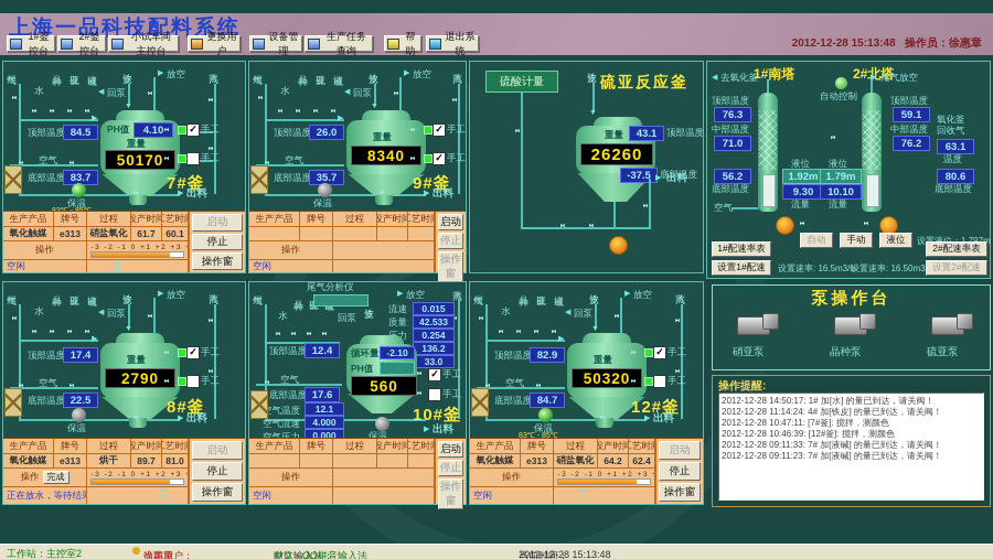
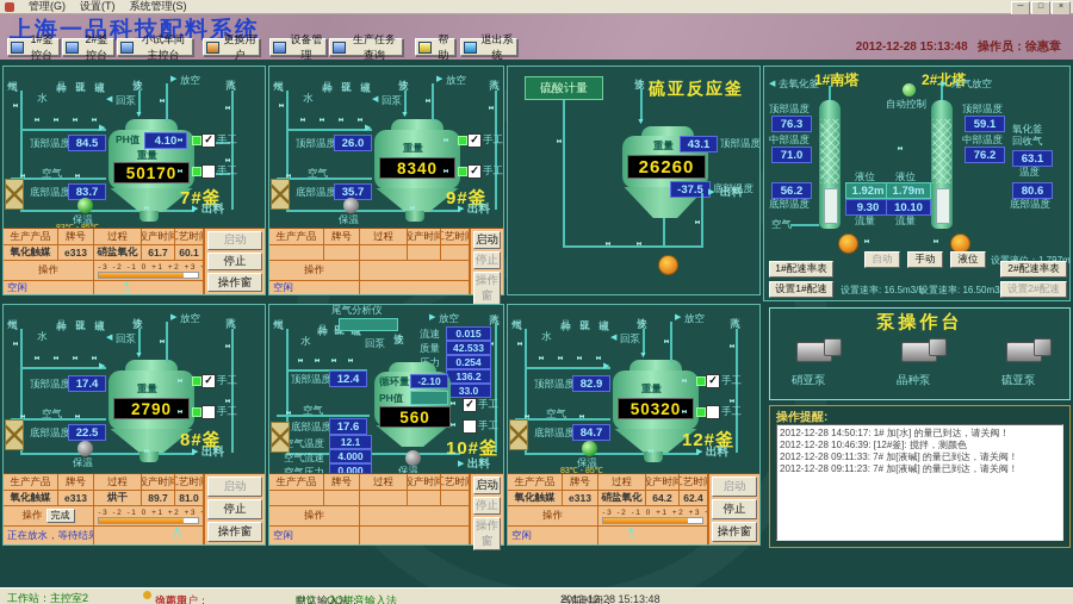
+ 管理(G)
+ 设置(T)
+ 系统管理(S)
  上海一品科技配料系统
  2012-12-28 15:13:48 操作员：徐惠章
  1#釜控台
  2#釜控台
  小试车间主控台
  更换用户
  设备管理
  生产任务查询
  帮助
  退出系统
  回泵
  PH值
  4.10
  重量
  50170
  放空
  顶部温度
  84.5
  空气
  底部温度
  83.7
  保温
  ✓
  手工
  手工
  7#釜
  出料
  生产产品
  牌号
  过程
  投产时间
  氧化触媒
  e313
  硝盐氧化
  61.7
  60.1
  操作
  空闲
  启动
  停止
  操作窗
  回泵
  重量
  8340
  放空
  顶部温度
  26.0
  空气
  底部温度
  35.7
  保温
  ✓
  手工
  ✓
  手工
  9#釜
  出料
  生产产品
  牌号
  过程
  投产时间
  操作
  空闲
  启动
  停止
  操作窗
  硫酸计量
  硫亚反应釜
  重量
  26260
  43.1
  顶部温度
  -37.5
  底部温度
  出料
  1#南塔
  2#北塔
  自动控制
  去氧化釜
  尾气放空
  顶部温度
  76.3
  中部温度
  71.0
  56.2
  底部温度
  空气
  液位
  1.92m
  9.30
  流量
  液位
  1.79m
  10.10
  流量
  顶部温度
  59.1
  中部温度
  76.2
  氧化釜
  回收气
  63.1
  温度
  80.6
  底部温度
  自动
  手动
  液位
  1#配速率表
  2#配速率表
  设置1#配速
  设置速率: 16.5m3/h
  设置速率: 16.50m3
  设置2#配速
  回泵
  重量
  2790
  放空
  顶部温度
  17.4
  空气
  底部温度
  22.5
  保温
  ✓
  手工
  手工
  8#釜
  出料
  生产产品
  牌号
  过程
  投产时间
  氧化触媒
  e313
  烘干
  89.7
  81.0
  操作
  完成
  正在放水，等待结果
  启动
  停止
  操作窗
  回泵
  尾气分析仪
  放空
  流速
  0.015
  质量
  42.533
  0.254
  136.2
  33.0
  循环量
  -2.10
  PH值
  560
  顶部温度
  12.4
  空气
  底部温度
  17.6
  气温度
  12.1
  空气流速
  4.000
  空气压力
  0.000
  ✓
  手工
  手工
  10#釜
  保温
  出料
  生产产品
  牌号
  过程
  投产时间
  操作
  空闲
  启动
  停止
  操作窗
  回泵
  重量
  50320
  放空
  顶部温度
  82.9
  空气
  底部温度
  84.7
  保温
  ✓
  手工
  手工
  12#釜
  出料
  生产产品
  牌号
  过程
  投产时间
  氧化触媒
  e313
  硝盐氧化
  64.2
  62.4
  操作
  空闲
  启动
  停止
  操作窗
  泵操作台
  硝亚泵
  晶种泵
  硫亚泵
  操作提醒:
  2012-12-28 14:50:17: 1# 加[水] 的量已到达，请关阀！
- 2012-12-28 11:14:24: 4# 加[铁皮] 的量已到达，请关阀！
- 2012-12-28 10:47:11: [7#釜]: 搅拌，测颜色
  2012-12-28 10:46:39: [12#釜]: 搅拌，测颜色
  2012-12-28 09:11:33: 7# 加[液碱] 的量已到达，请关阀！
  2012-12-28 09:11:23: 7# 加[液碱] 的量已到达，请关阀！
  工作站：主控室2
  当前用户：
  徐惠章
  默认输入法：
  中文 - QQ拼音输入法
  当前时间：
  2012-12-28 15:13:48
